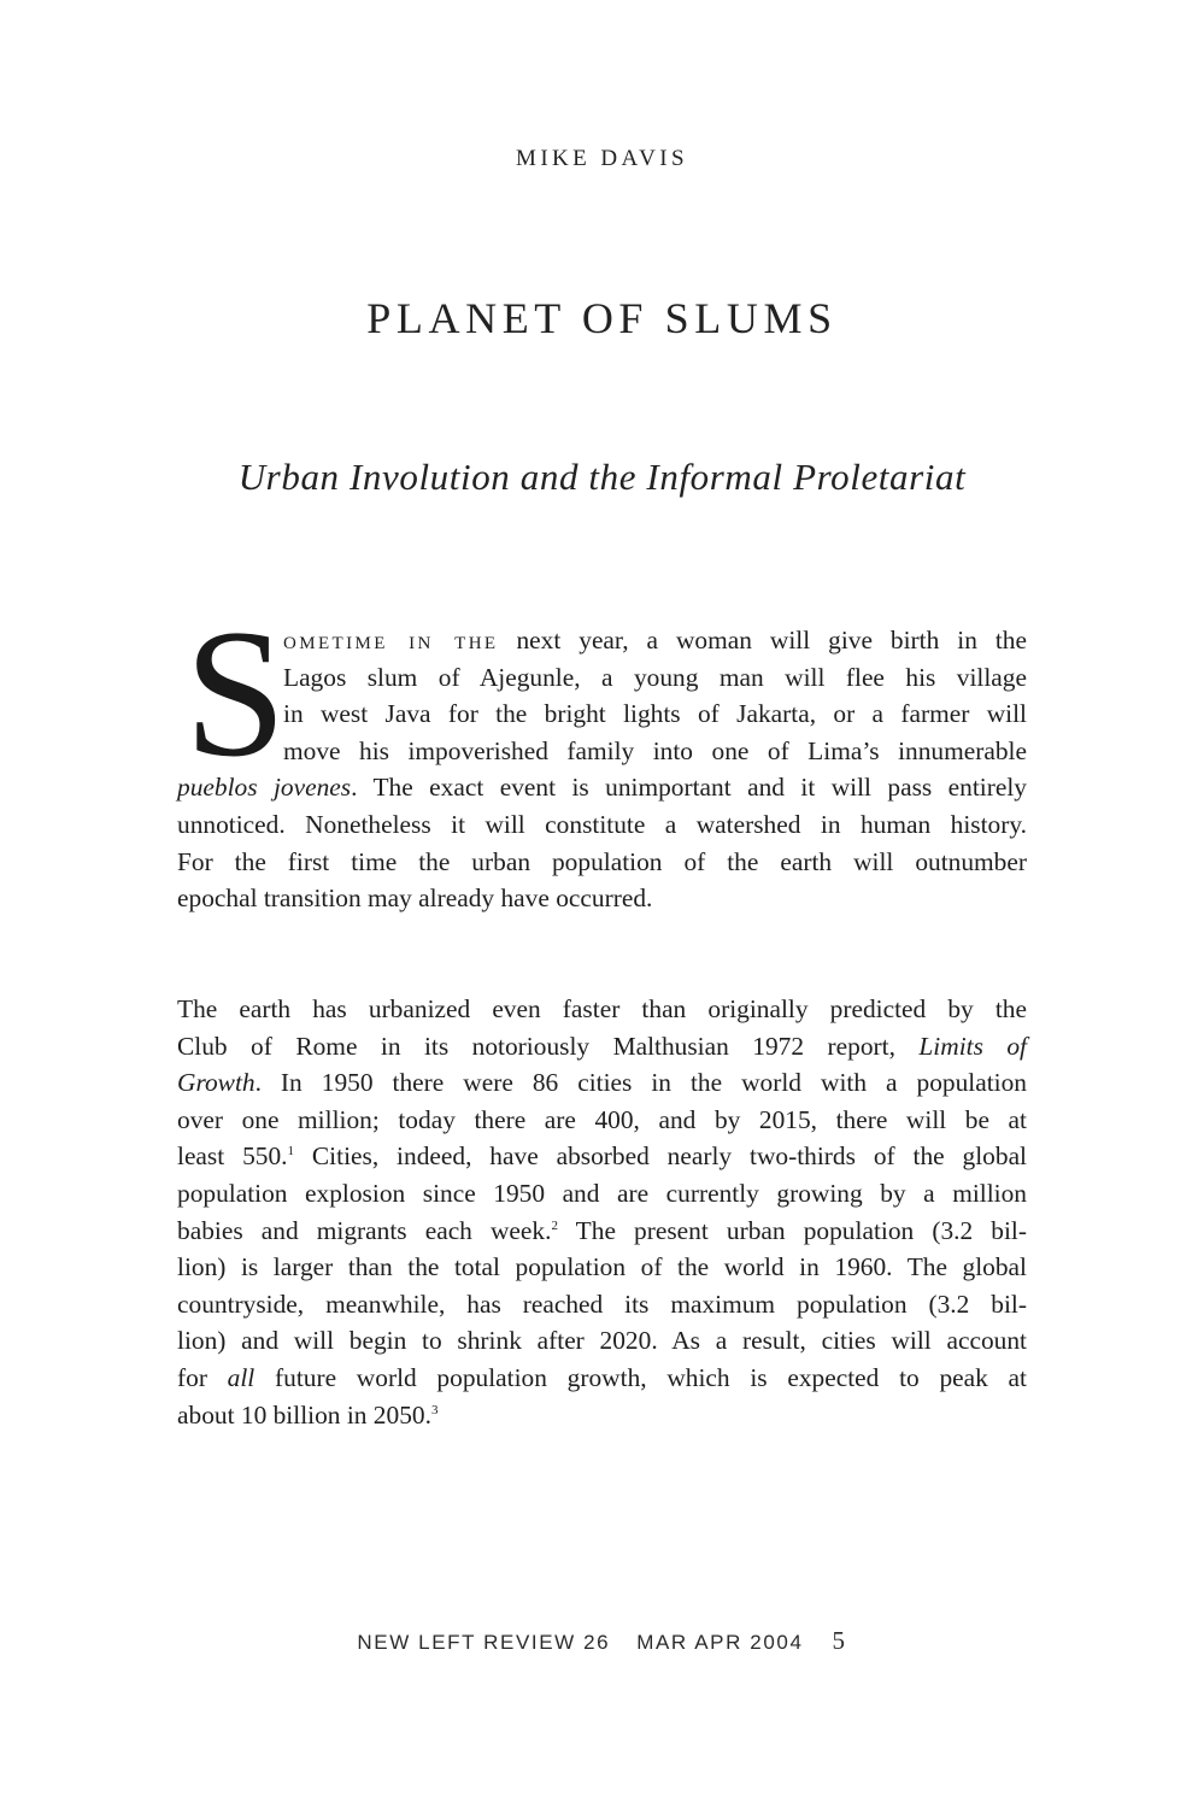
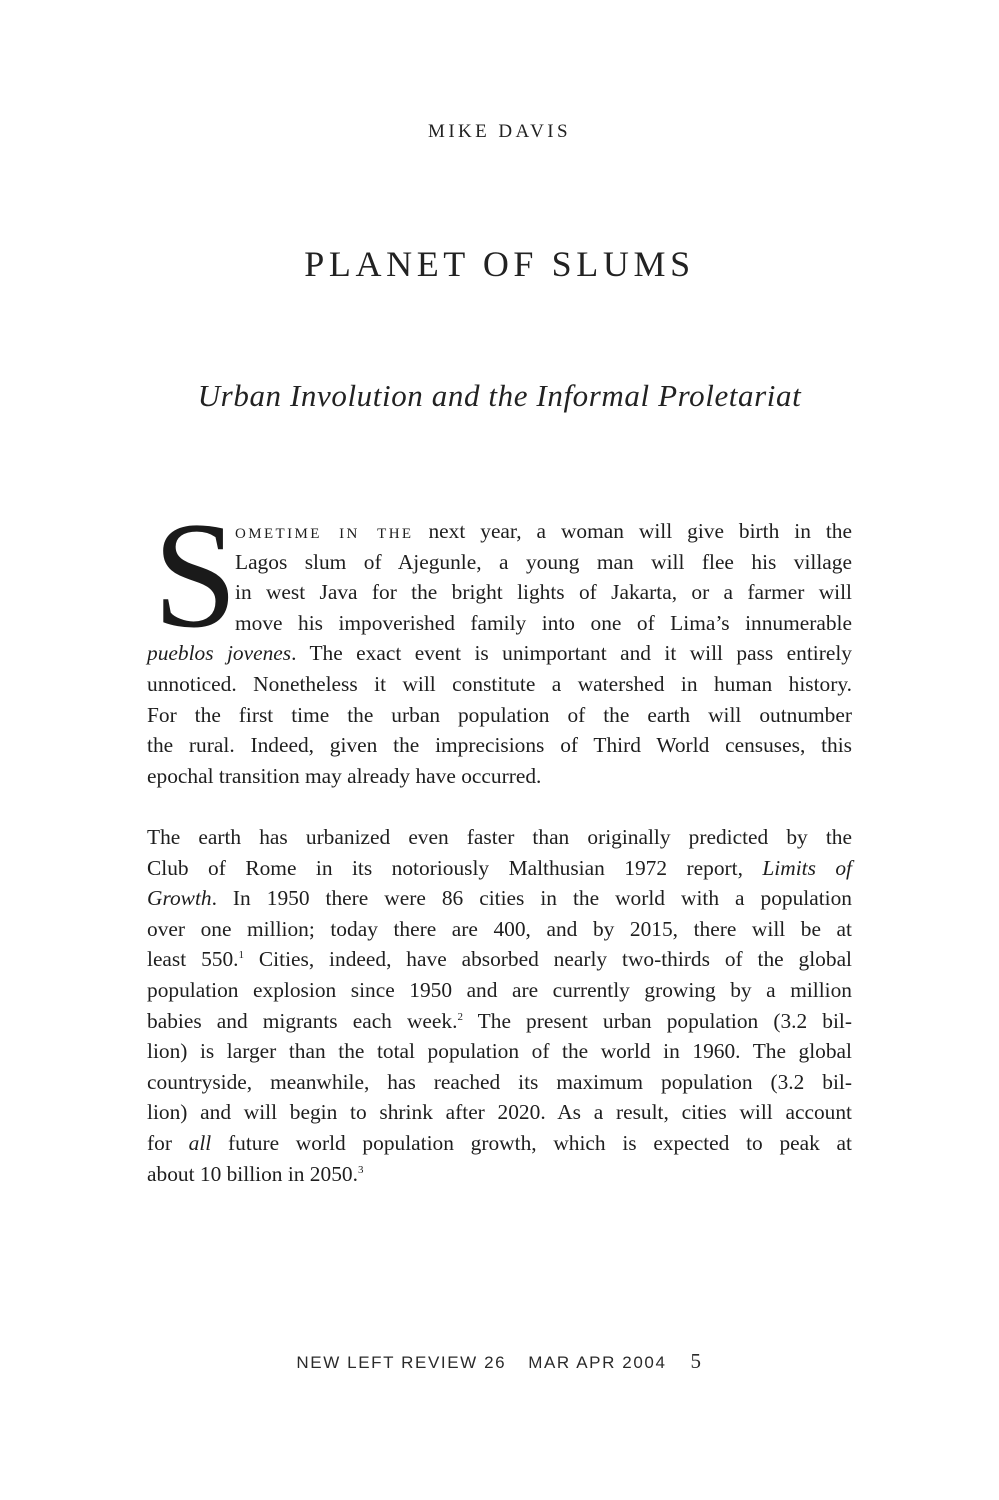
  MIKE DAVIS
  PLANET OF SLUMS
  Urban Involution and the Informal Proletariat
  S
  ometime in the next year, a woman will give birth in the
  Lagos slum of Ajegunle, a young man will flee his village
  in west Java for the bright lights of Jakarta, or a farmer will
  move his impoverished family into one of Lima’s innumerable
  pueblos jovenes. The exact event is unimportant and it will pass entirely
  unnoticed. Nonetheless it will constitute a watershed in human history.
  For the first time the urban population of the earth will outnumber
+ the rural. Indeed, given the imprecisions of Third World censuses, this
  epochal transition may already have occurred.
  The earth has urbanized even faster than originally predicted by the
  Club of Rome in its notoriously Malthusian 1972 report, Limits of
  Growth. In 1950 there were 86 cities in the world with a population
  over one million; today there are 400, and by 2015, there will be at
  least 550.1 Cities, indeed, have absorbed nearly two-thirds of the global
  population explosion since 1950 and are currently growing by a million
  babies and migrants each week.2 The present urban population (3.2 bil-
  lion) is larger than the total population of the world in 1960. The global
  countryside, meanwhile, has reached its maximum population (3.2 bil-
  lion) and will begin to shrink after 2020. As a result, cities will account
  for all future world population growth, which is expected to peak at
  about 10 billion in 2050.3
  NEW LEFT REVIEW 26 MAR APR 2004 5
